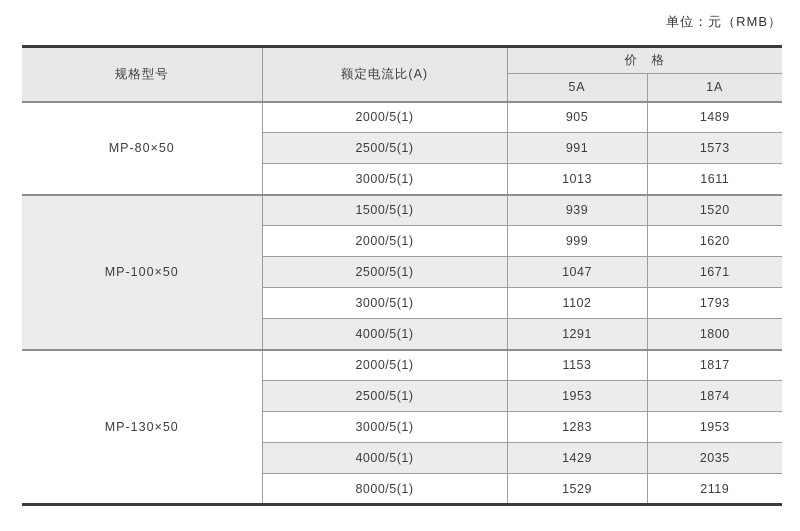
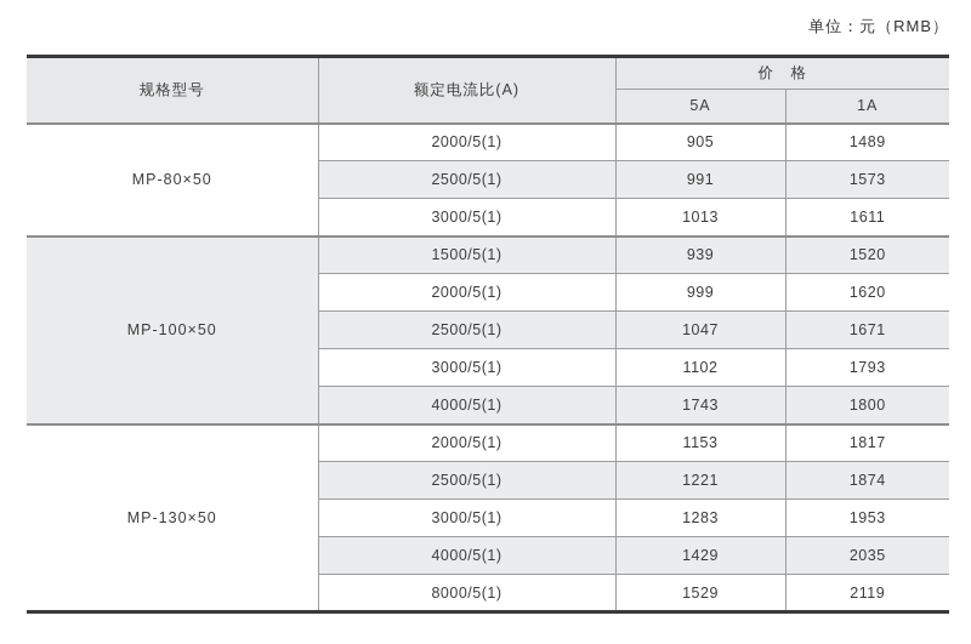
  单位：元（RMB）
  规格型号	额定电流比(A)	价 格
  5A	1A
  MP-80×50	2000/5(1)	905	1489
  2500/5(1)	991	1573
  3000/5(1)	1013	1611
  MP-100×50	1500/5(1)	939	1520
  2000/5(1)	999	1620
  2500/5(1)	1047	1671
  3000/5(1)	1102	1793
- 4000/5(1)	1291	1800
+ 4000/5(1)	1743	1800
  MP-130×50	2000/5(1)	1153	1817
- 2500/5(1)	1953	1874
+ 2500/5(1)	1221	1874
  3000/5(1)	1283	1953
  4000/5(1)	1429	2035
  8000/5(1)	1529	2119
